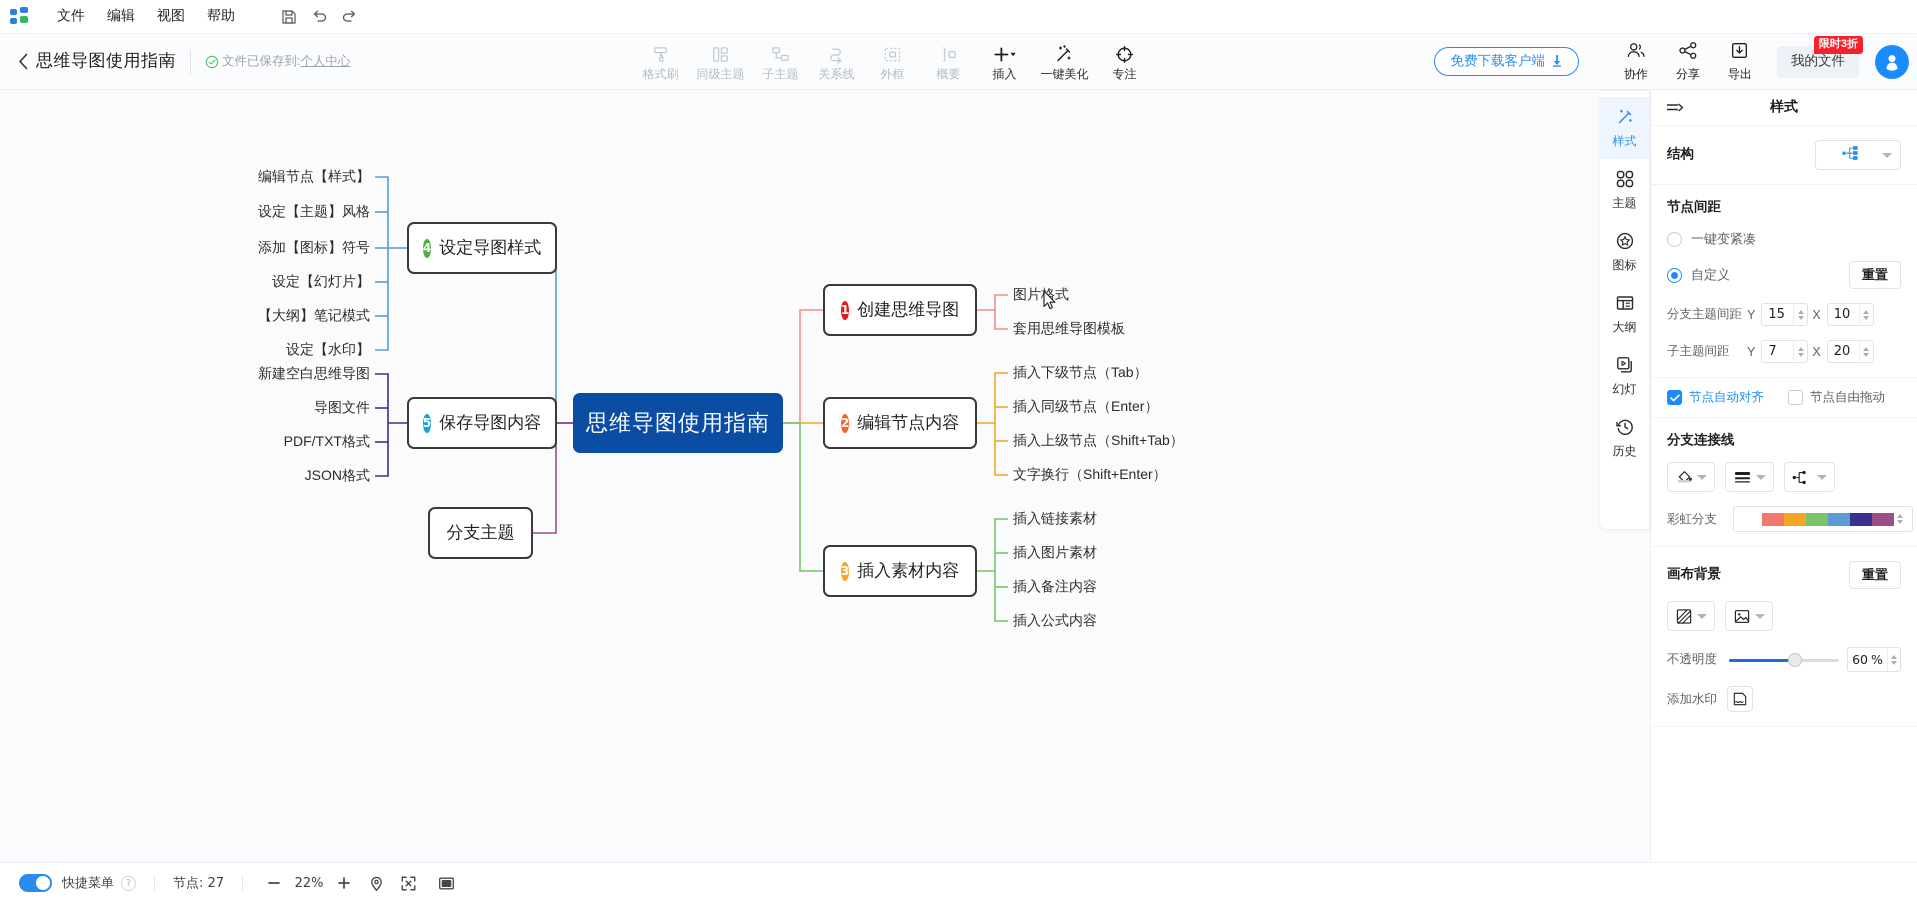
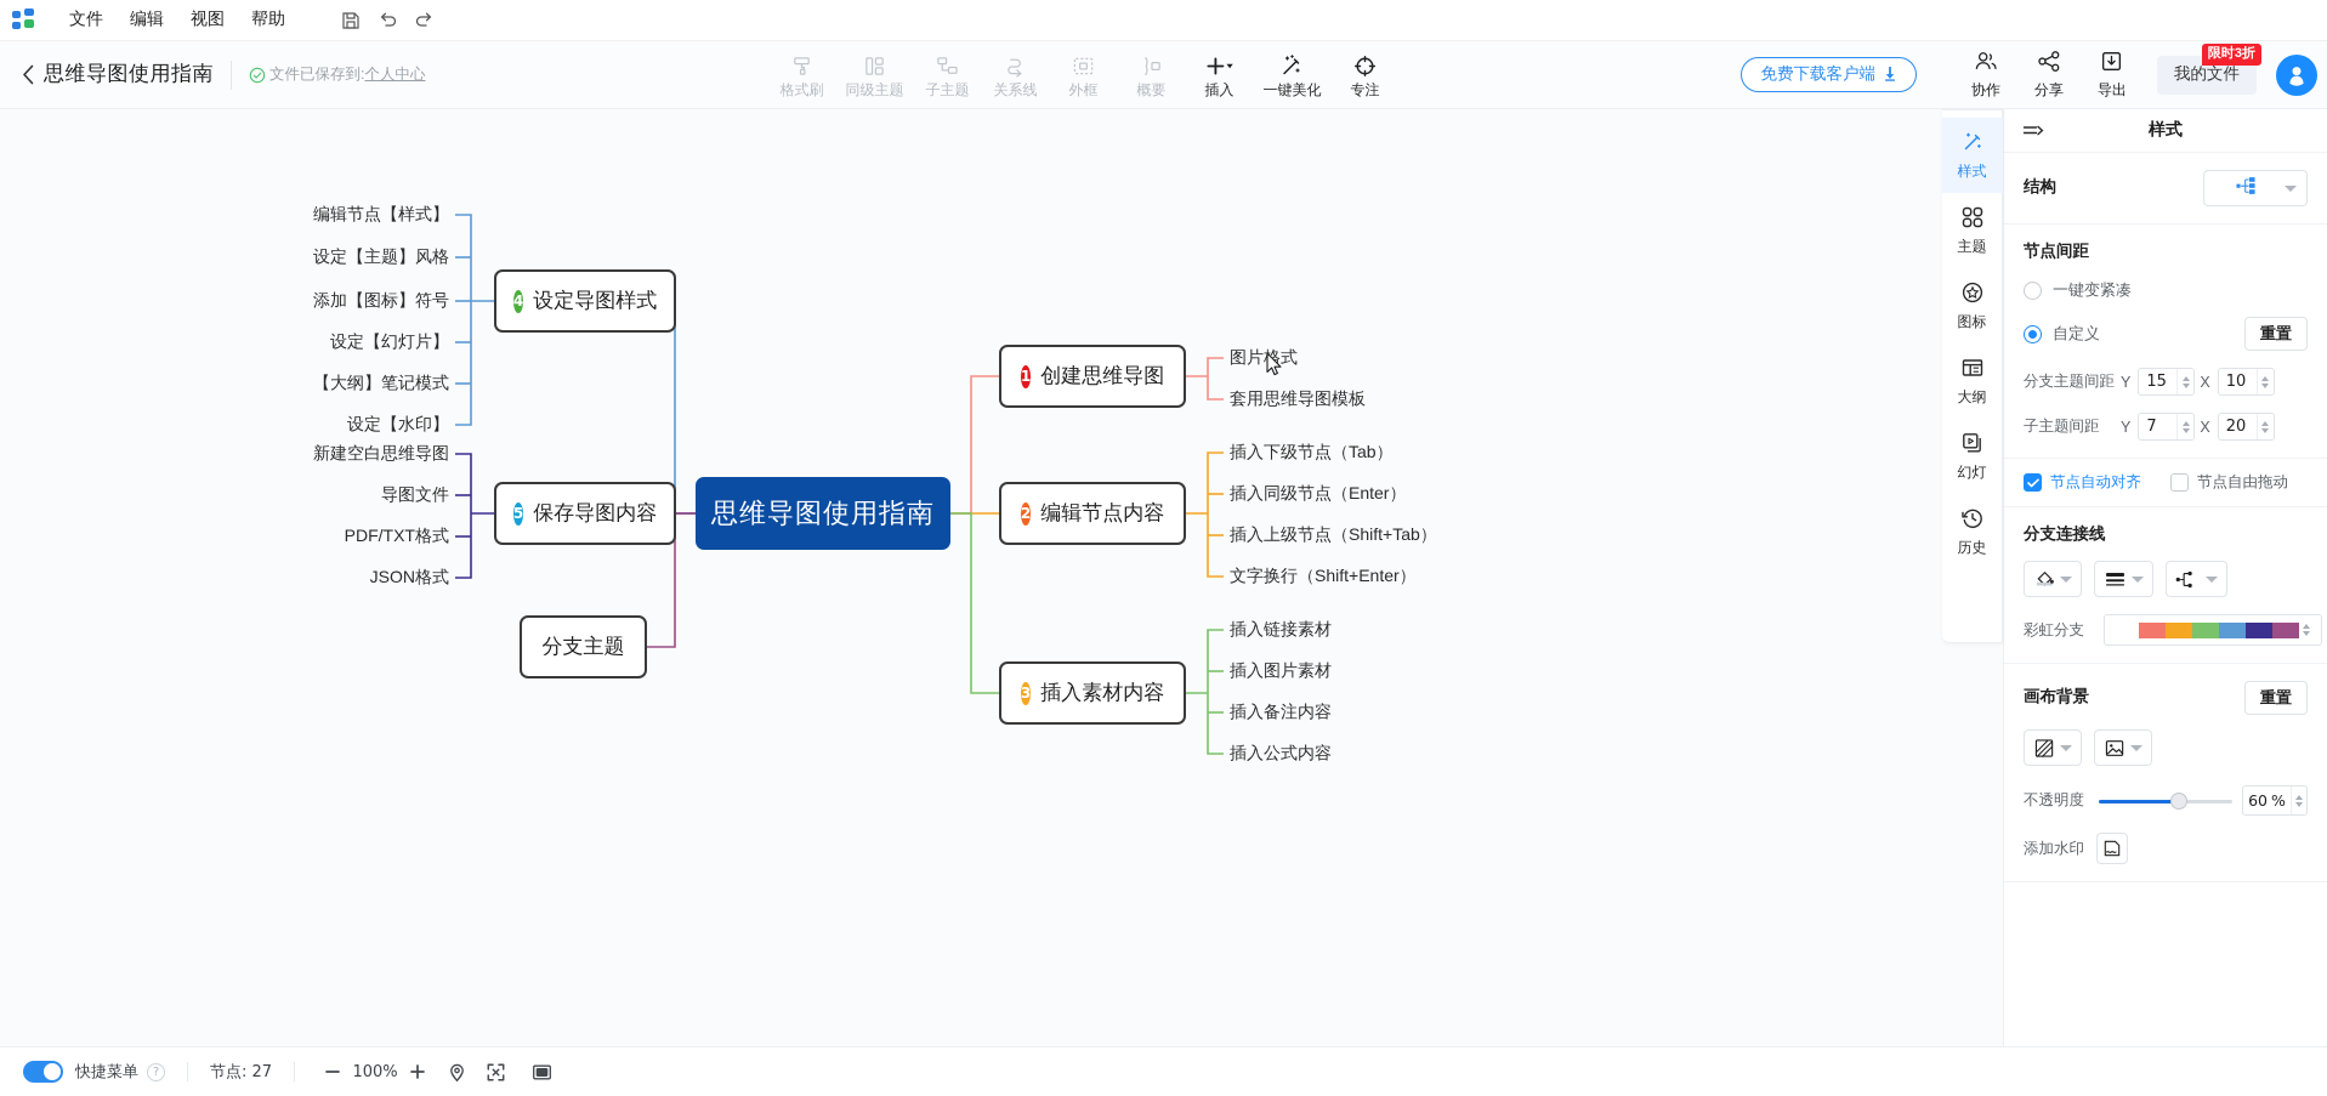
  文件
  编辑
  视图
  帮助
  思维导图使用指南
  文件已保存到:
  个人中心
  格式刷
  同级主题
  子主题
  关系线
  外框
  概要
  插入
  一键美化
  专注
  免费下载客户端
  协作
  分享
  导出
  限时3折
  我的文件
  思维导图使用指南
  1
  创建思维导图
  2
  编辑节点内容
  3
  插入素材内容
  4
  设定导图样式
  5
  保存导图内容
  分支主题
  图片格式
  套用思维导图模板
  插入下级节点（Tab）
  插入同级节点（Enter）
  插入上级节点（Shift+Tab）
  文字换行（Shift+Enter）
  插入链接素材
  插入图片素材
  插入备注内容
  插入公式内容
  编辑节点【样式】
  设定【主题】风格
  添加【图标】符号
  设定【幻灯片】
  【大纲】笔记模式
  设定【水印】
  新建空白思维导图
  导图文件
  PDF/TXT格式
  JSON格式
  样式
  主题
  图标
  大纲
  幻灯
  历史
  样式
  结构
  节点间距
  一键变紧凑
  自定义
  重置
  分支主题间距
  Y
  15
  X
  10
  子主题间距
  Y
  7
  X
  20
  节点自动对齐
  节点自由拖动
  分支连接线
  彩虹分支
  画布背景
  重置
  不透明度
  60 %
  添加水印
  快捷菜单
  ?
  节点: 27
- 22%
+ 100%
